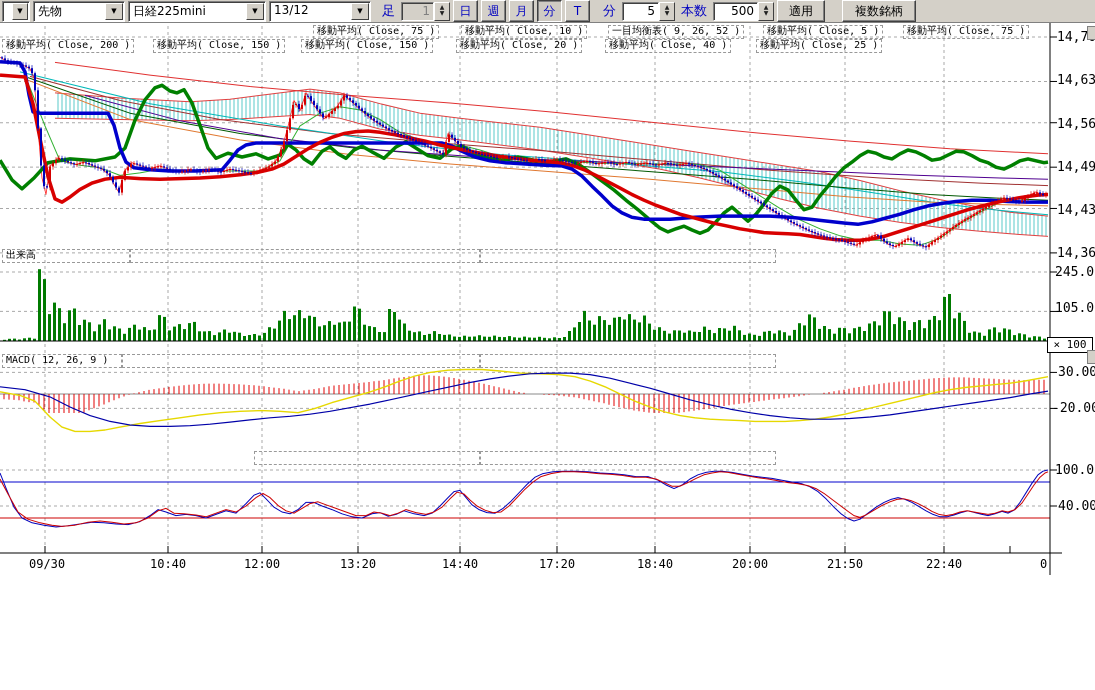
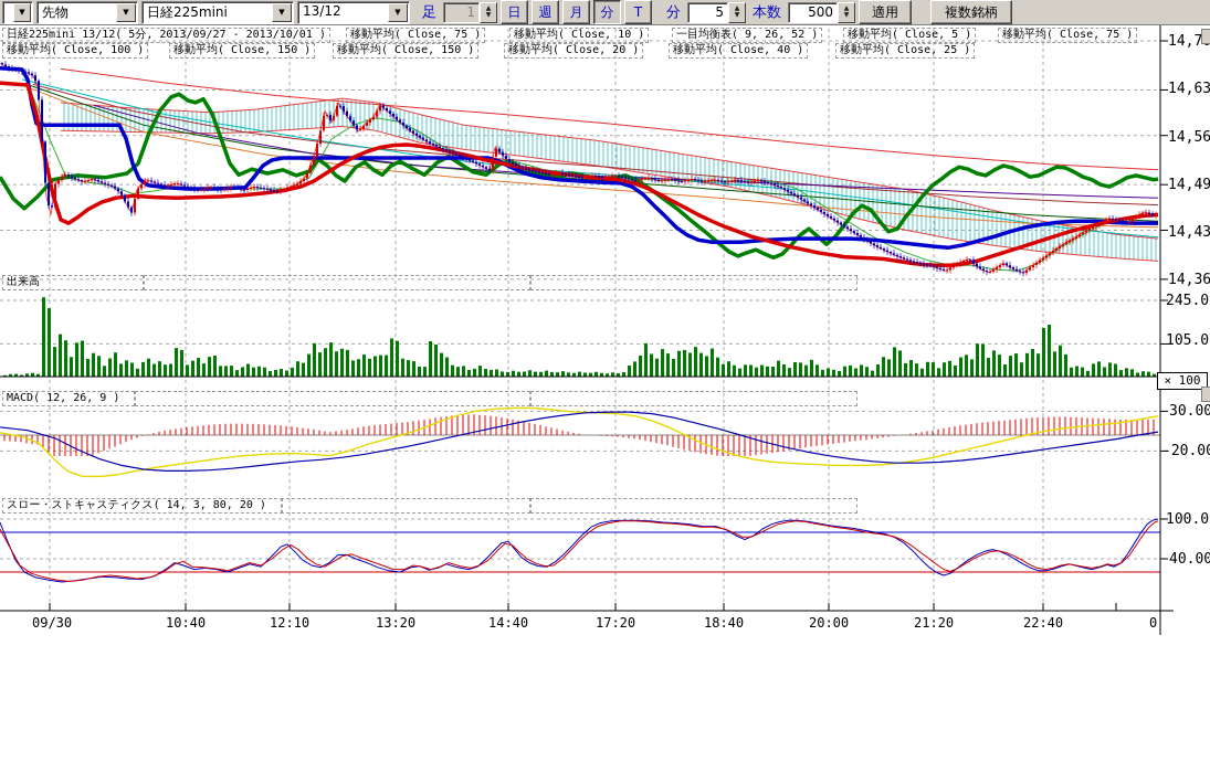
  ▼
  先物
  ▼
  日経225mini
  ▼
  13/12
  ▼
  足
  1
  日
  週
  月
  分
  T
  分
  5
  本数
  500
  適用
  複数銘柄
+ 日経225mini 13/12( 5分, 2013/09/27 - 2013/10/01 )
  移動平均( Close, 75 )
  移動平均( Close, 10 )
  一目均衡表( 9, 26, 52 )
  移動平均( Close, 5 )
  移動平均( Close, 75 )
- 移動平均( Close, 200 )
+ 移動平均( Close, 100 )
  移動平均( Close, 150 )
  移動平均( Close, 150 )
  移動平均( Close, 20 )
  移動平均( Close, 40 )
  移動平均( Close, 25 )
  出来高
  MACD( 12, 26, 9 )
+ スロー・ストキャスティクス( 14, 3, 80, 20 )
  14,63
  14,56
  14,49
  14,43
  14,36
  245.0
  105.0
  × 100
  30.00
  -20.0
  100.0
  40.00
  09/30
  10:40
- 12:00
+ 12:10
  13:20
  14:40
  17:20
  18:40
  20:00
- 21:50
+ 21:20
  22:40
  0
